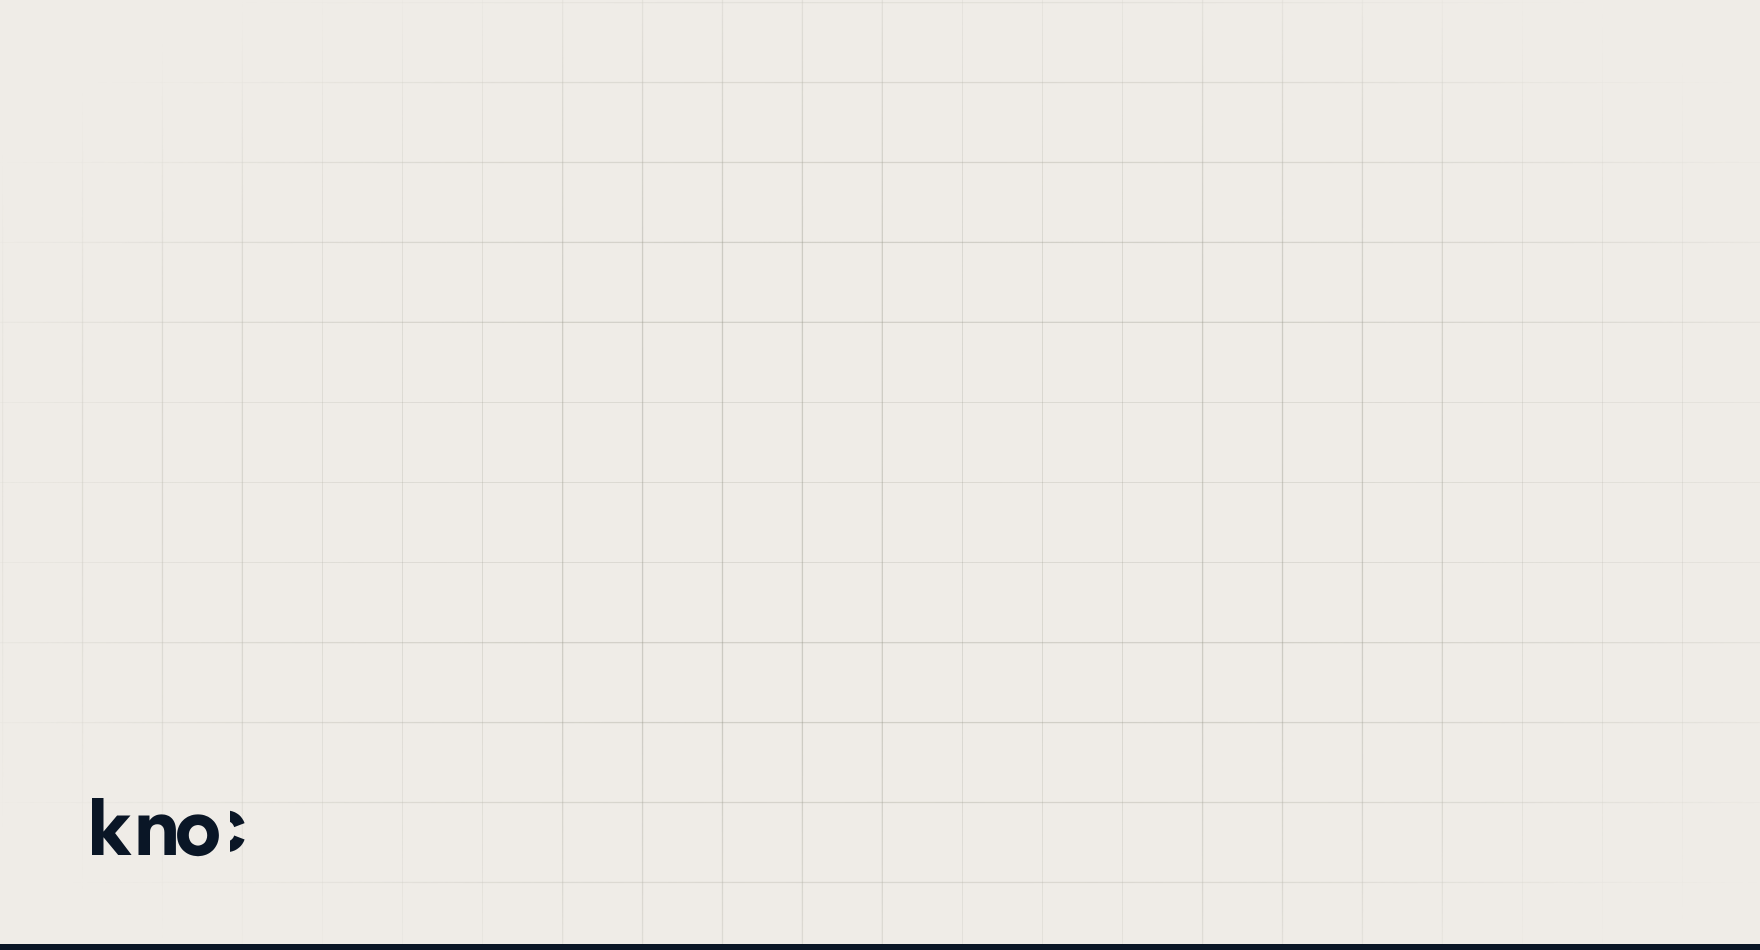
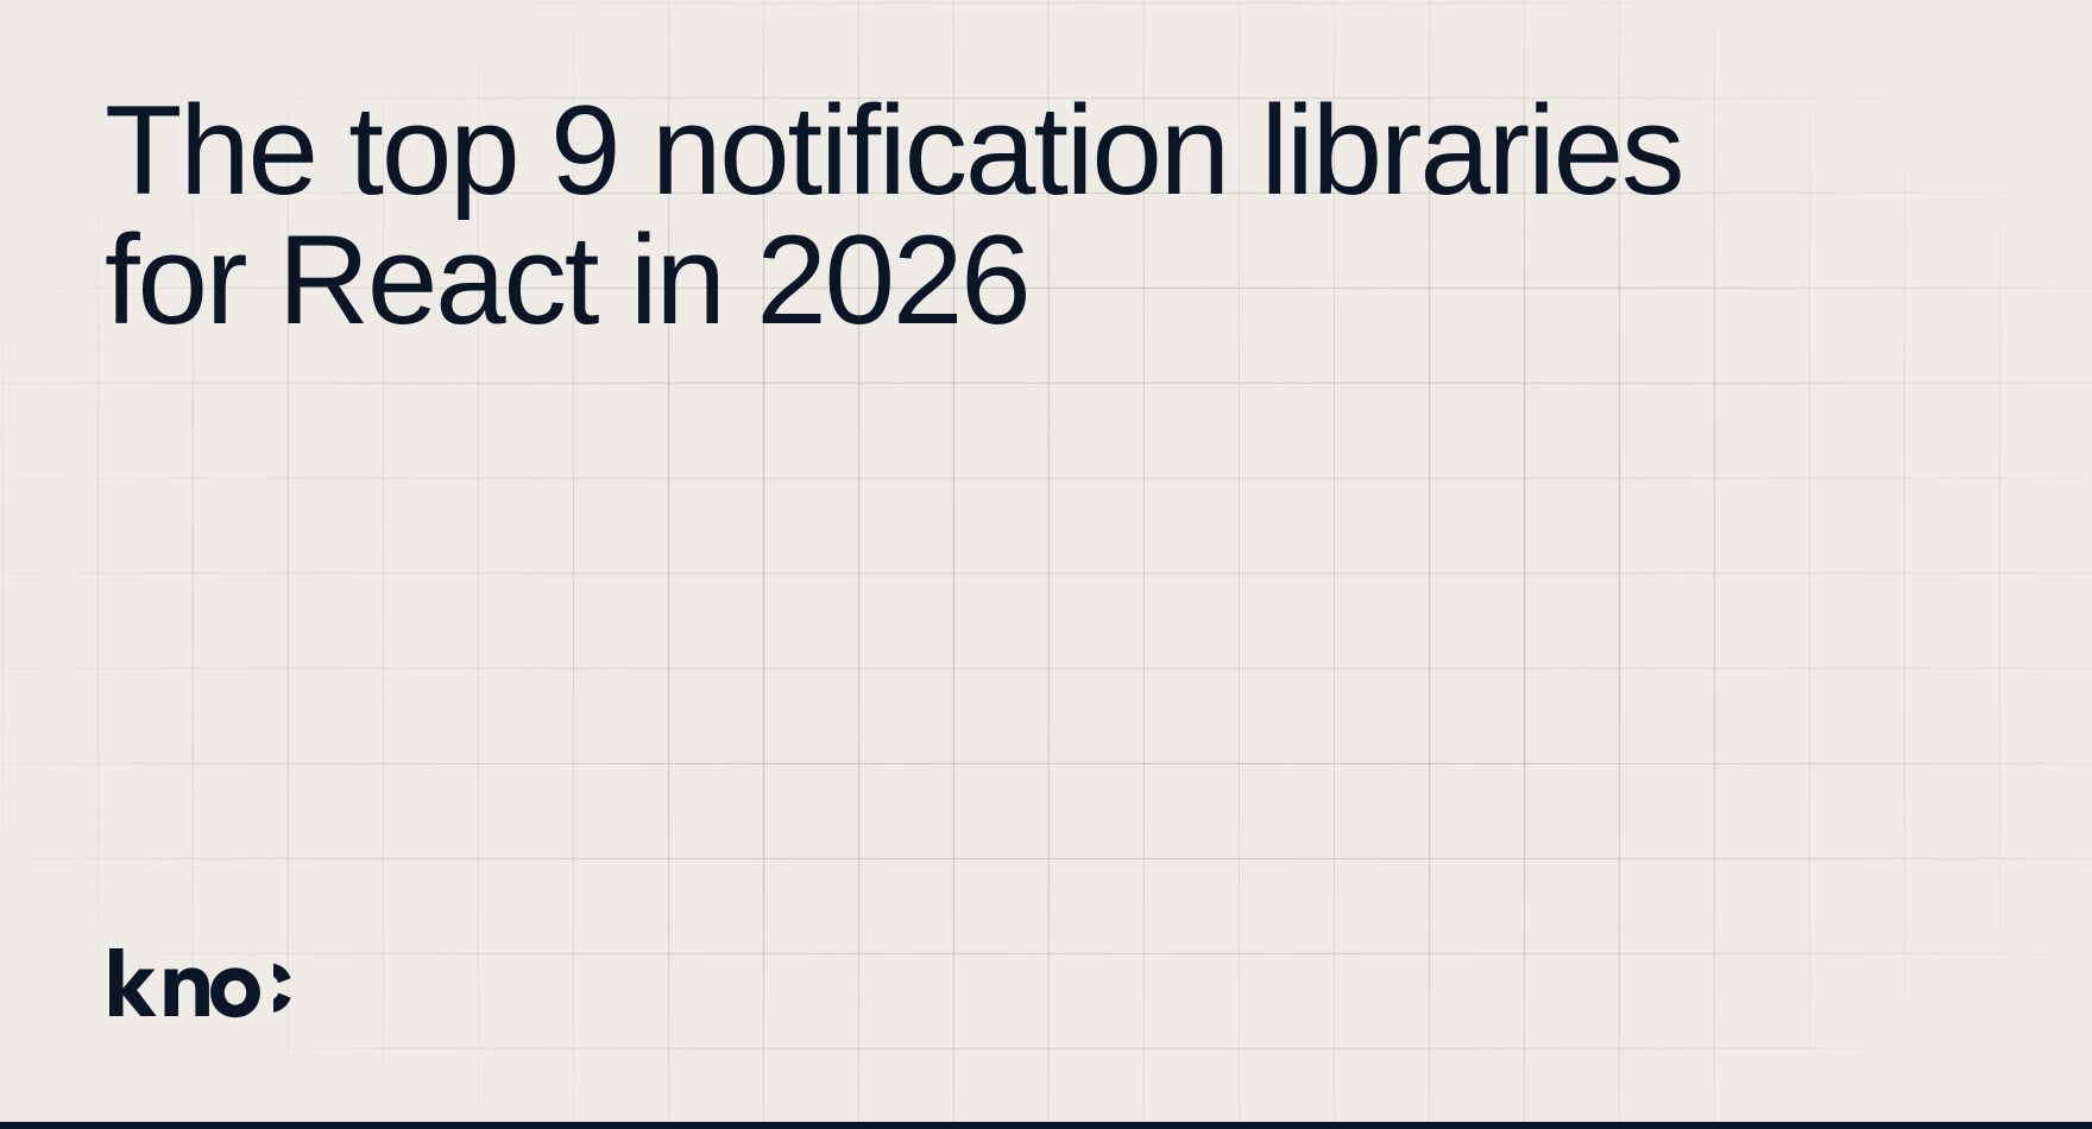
+ The top 9 notification libraries for React in 2026
